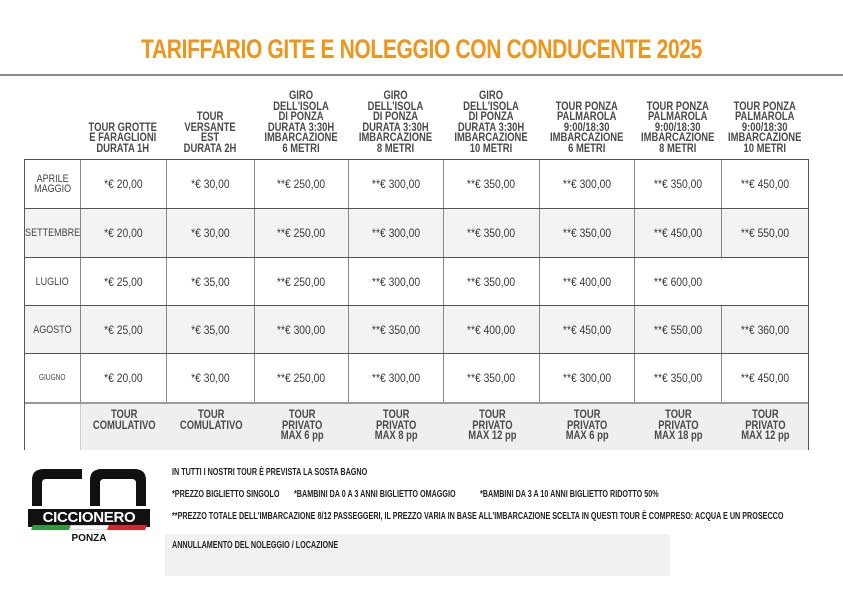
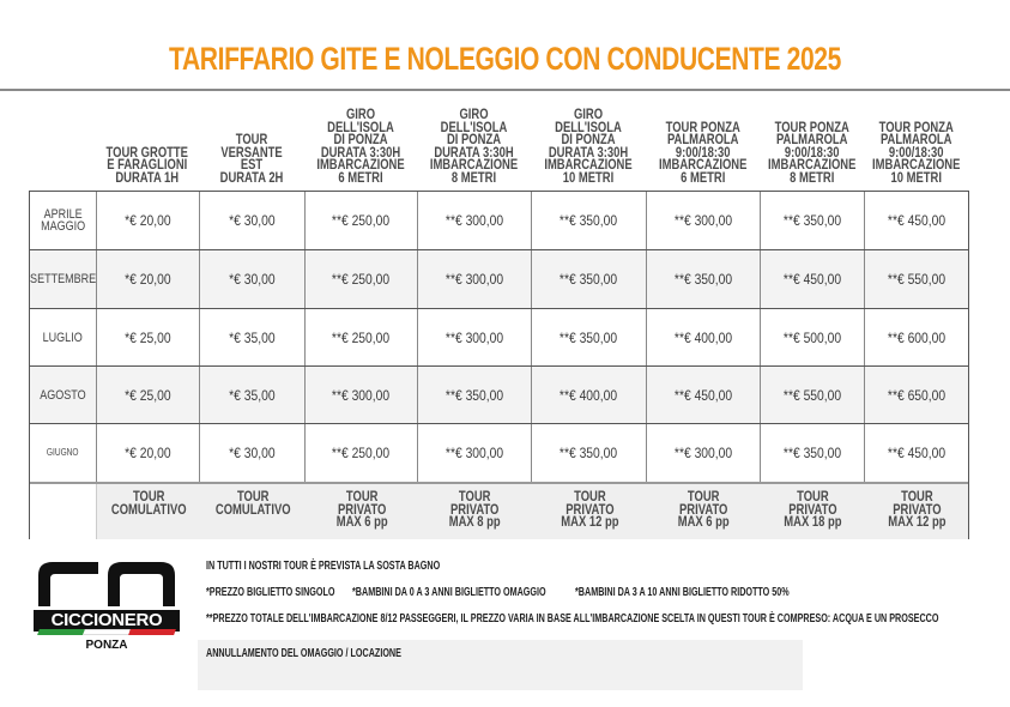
  TARIFFARIO GITE E NOLEGGIO CON CONDUCENTE 2025
  TOUR GROTTE
  E FARAGLIONI
  DURATA 1H
  TOUR
  VERSANTE EST
  DURATA 2H
  GIRO DELL'ISOLA
  DI PONZA
  DURATA 3:30H
  IMBARCAZIONE
  6 METRI
  GIRO DELL'ISOLA
  DI PONZA
  DURATA 3:30H
  IMBARCAZIONE
  8 METRI
  GIRO DELL'ISOLA
  DI PONZA
  DURATA 3:30H
  IMBARCAZIONE
  10 METRI
  TOUR PONZA
  PALMAROLA
  9:00/18:30
  IMBARCAZIONE
  6 METRI
  TOUR PONZA
  PALMAROLA
  9:00/18:30
  IMBARCAZIONE
  8 METRI
  TOUR PONZA
  PALMAROLA
  9:00/18:30
  IMBARCAZIONE
  10 METRI
  APRILE
  MAGGIO
  *€ 20,00
  *€ 30,00
  **€ 250,00
  **€ 300,00
  **€ 350,00
  **€ 300,00
  **€ 350,00
  **€ 450,00
  SETTEMBRE
  *€ 20,00
  *€ 30,00
  **€ 250,00
  **€ 300,00
  **€ 350,00
  **€ 350,00
  **€ 450,00
  **€ 550,00
  LUGLIO
  *€ 25,00
  *€ 35,00
  **€ 250,00
  **€ 300,00
  **€ 350,00
  **€ 400,00
+ **€ 500,00
  **€ 600,00
  AGOSTO
  *€ 25,00
  *€ 35,00
  **€ 300,00
  **€ 350,00
  **€ 400,00
  **€ 450,00
  **€ 550,00
- **€ 360,00
+ **€ 650,00
  GIUGNO
  *€ 20,00
  *€ 30,00
  **€ 250,00
  **€ 300,00
  **€ 350,00
  **€ 300,00
  **€ 350,00
  **€ 450,00
  TOUR
  COMULATIVO
  TOUR
  COMULATIVO
  TOUR
  PRIVATO
  MAX 6 pp
  TOUR
  PRIVATO
  MAX 8 pp
  TOUR
  PRIVATO
  MAX 12 pp
  TOUR
  PRIVATO
  MAX 6 pp
  TOUR
  PRIVATO
  MAX 18 pp
  TOUR
  PRIVATO
  MAX 12 pp
  CICCIONERO
  PONZA
  IN TUTTI I NOSTRI TOUR È PREVISTA LA SOSTA BAGNO
  *PREZZO BIGLIETTO SINGOLO
  *BAMBINI DA 0 A 3 ANNI BIGLIETTO OMAGGIO
  *BAMBINI DA 3 A 10 ANNI BIGLIETTO RIDOTTO 50%
  **PREZZO TOTALE DELL'IMBARCAZIONE 8/12 PASSEGGERI, IL PREZZO VARIA IN BASE ALL'IMBARCAZIONE SCELTA IN QUESTI TOUR È COMPRESO: ACQUA E UN PROSECCO
- ANNULLAMENTO DEL NOLEGGIO / LOCAZIONE
+ ANNULLAMENTO DEL OMAGGIO / LOCAZIONE
